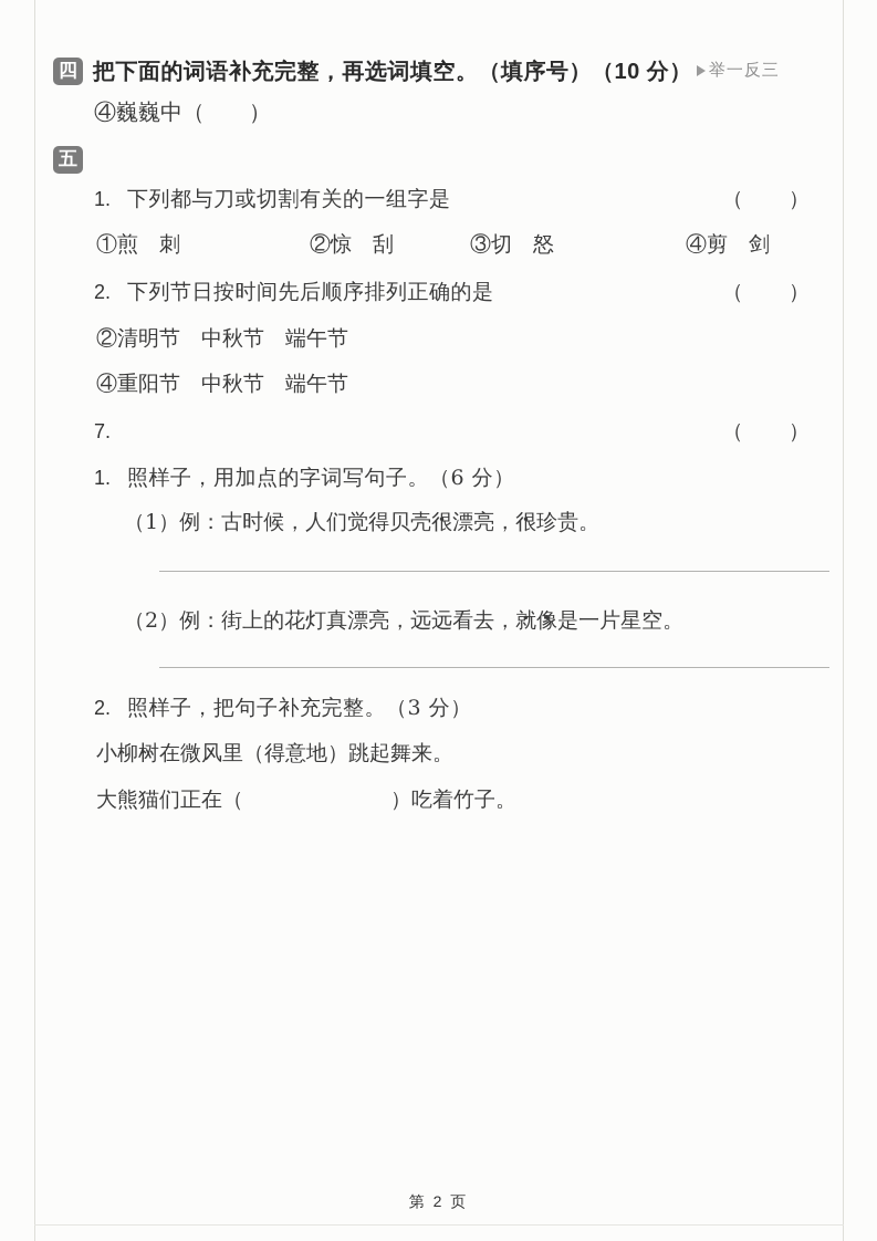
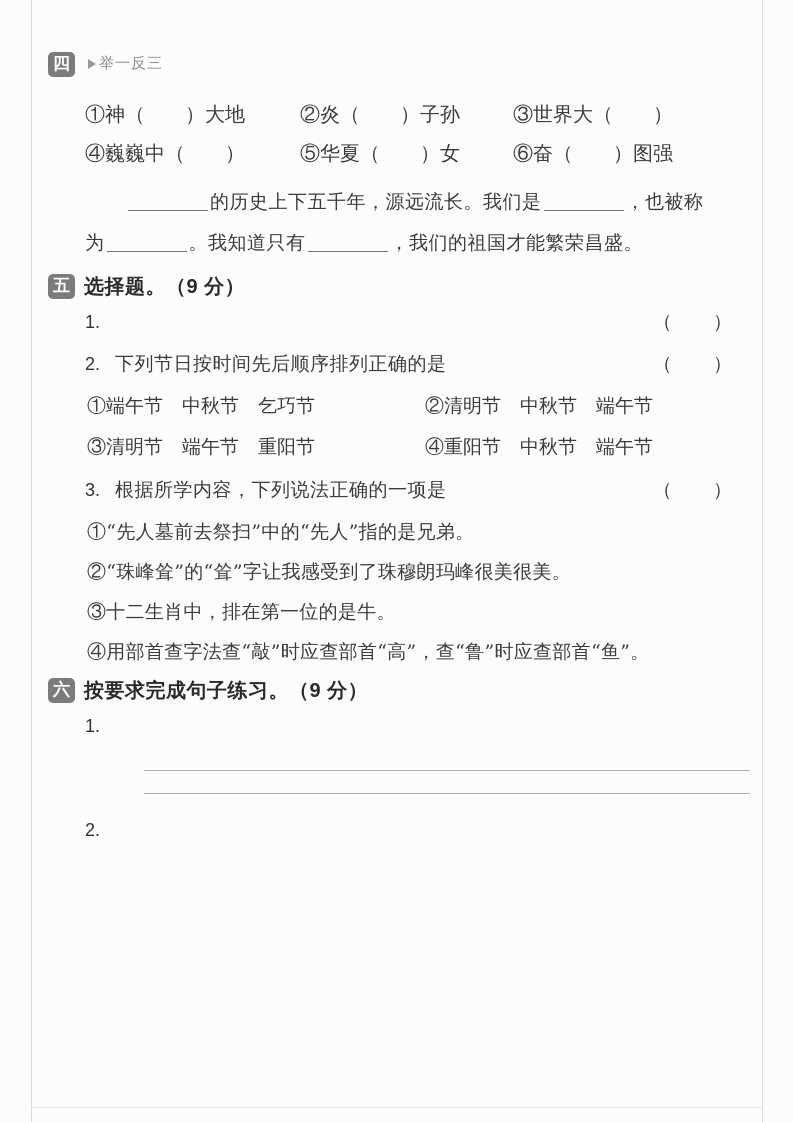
  四
- 把下面的词语补充完整，再选词填空。（填序号）（10 分）
  举一反三
+ ①神（ ）大地
+ ②炎（ ）子孙
+ ③世界大（ ）
  ④巍巍中（ ）
+ ⑤华夏（ ）女
+ ⑥奋（ ）图强
+ 的历史上下五千年，源远流长。我们是 ，也被称
+ 为 。我知道只有 ，我们的祖国才能繁荣昌盛。
  五
+ 选择题。（9 分）
  1.
- 下列都与刀或切割有关的一组字是
  （ ）
- ①煎 刺
- ②惊 刮
- ③切 怒
- ④剪 剑
  2.
  下列节日按时间先后顺序排列正确的是
  （ ）
+ ①端午节 中秋节 乞巧节
  ②清明节 中秋节 端午节
+ ③清明节 端午节 重阳节
  ④重阳节 中秋节 端午节
- 7.
+ 3.
+ 根据所学内容，下列说法正确的一项是
  （ ）
+ ①“先人墓前去祭扫”中的“先人”指的是兄弟。
+ ②“珠峰耸”的“耸”字让我感受到了珠穆朗玛峰很美很美。
+ ③十二生肖中，排在第一位的是牛。
+ ④用部首查字法查“敲”时应查部首“高”，查“鲁”时应查部首“鱼”。
+ 六
+ 按要求完成句子练习。（9 分）
  1.
- 照样子，用加点的字词写句子。（6 分）
- （1）例：古时候，人们觉得贝壳很漂亮，很珍贵。
- （2）例：街上的花灯真漂亮，远远看去，就像是一片星空。
  2.
- 照样子，把句子补充完整。（3 分）
- 小柳树在微风里（得意地）跳起舞来。
- 大熊猫们正在（ ）吃着竹子。
- 第 2 页
